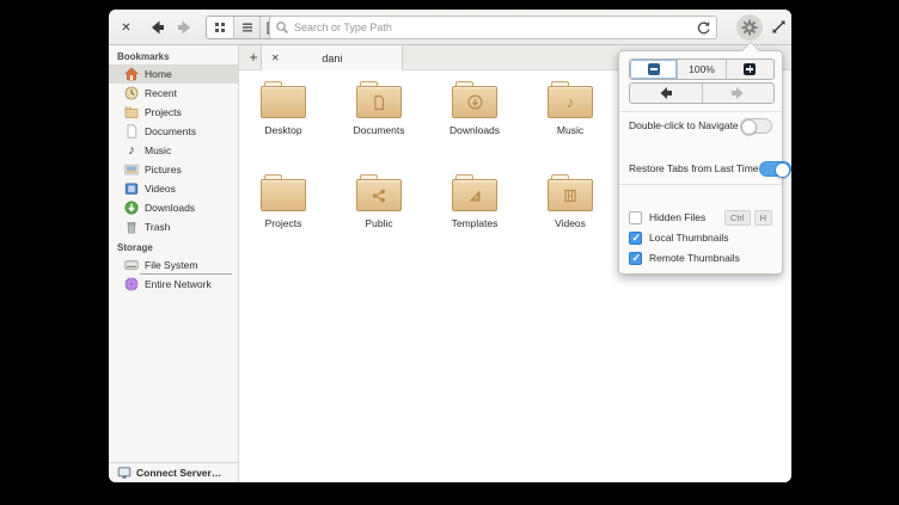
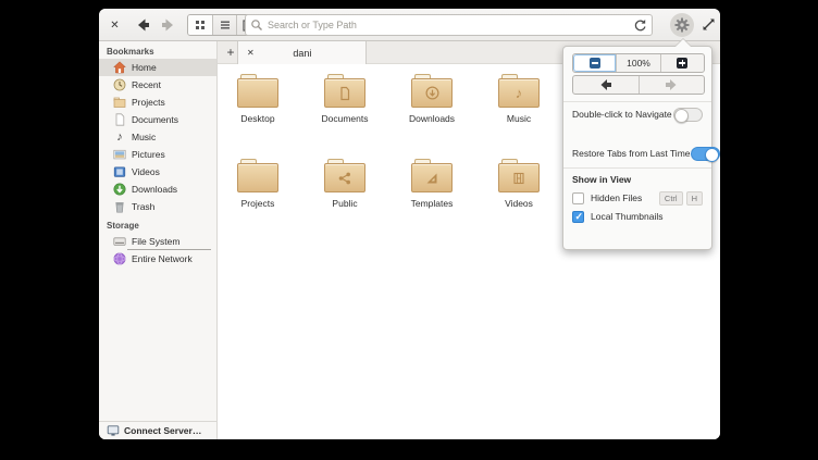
  ✕
  Search or Type Path
  Bookmarks
  Home
  Recent
  Projects
  Documents
  ♪
  Music
  Pictures
  Videos
  Downloads
  Trash
  Storage
  File System
  Entire Network
  Connect Server…
  +
  ✕
  dani
  Desktop
  Documents
  Downloads
  ♪
  Music
  Projects
  Public
  Templates
  Videos
  100%
  Double-click to Navigate
  Restore Tabs from Last Time
+ Show in View
  Hidden Files
  Ctrl
  H
  Local Thumbnails
- Remote Thumbnails
